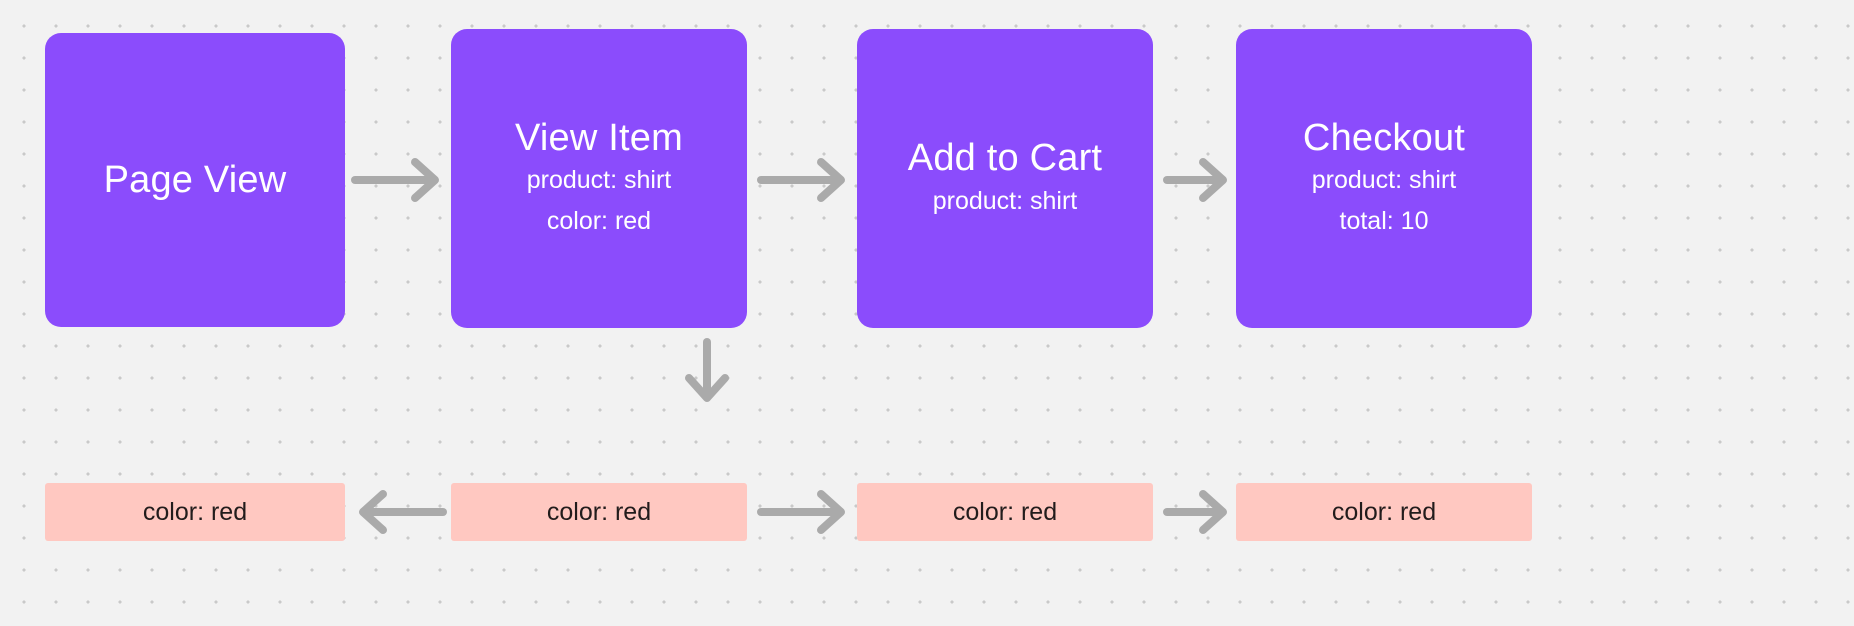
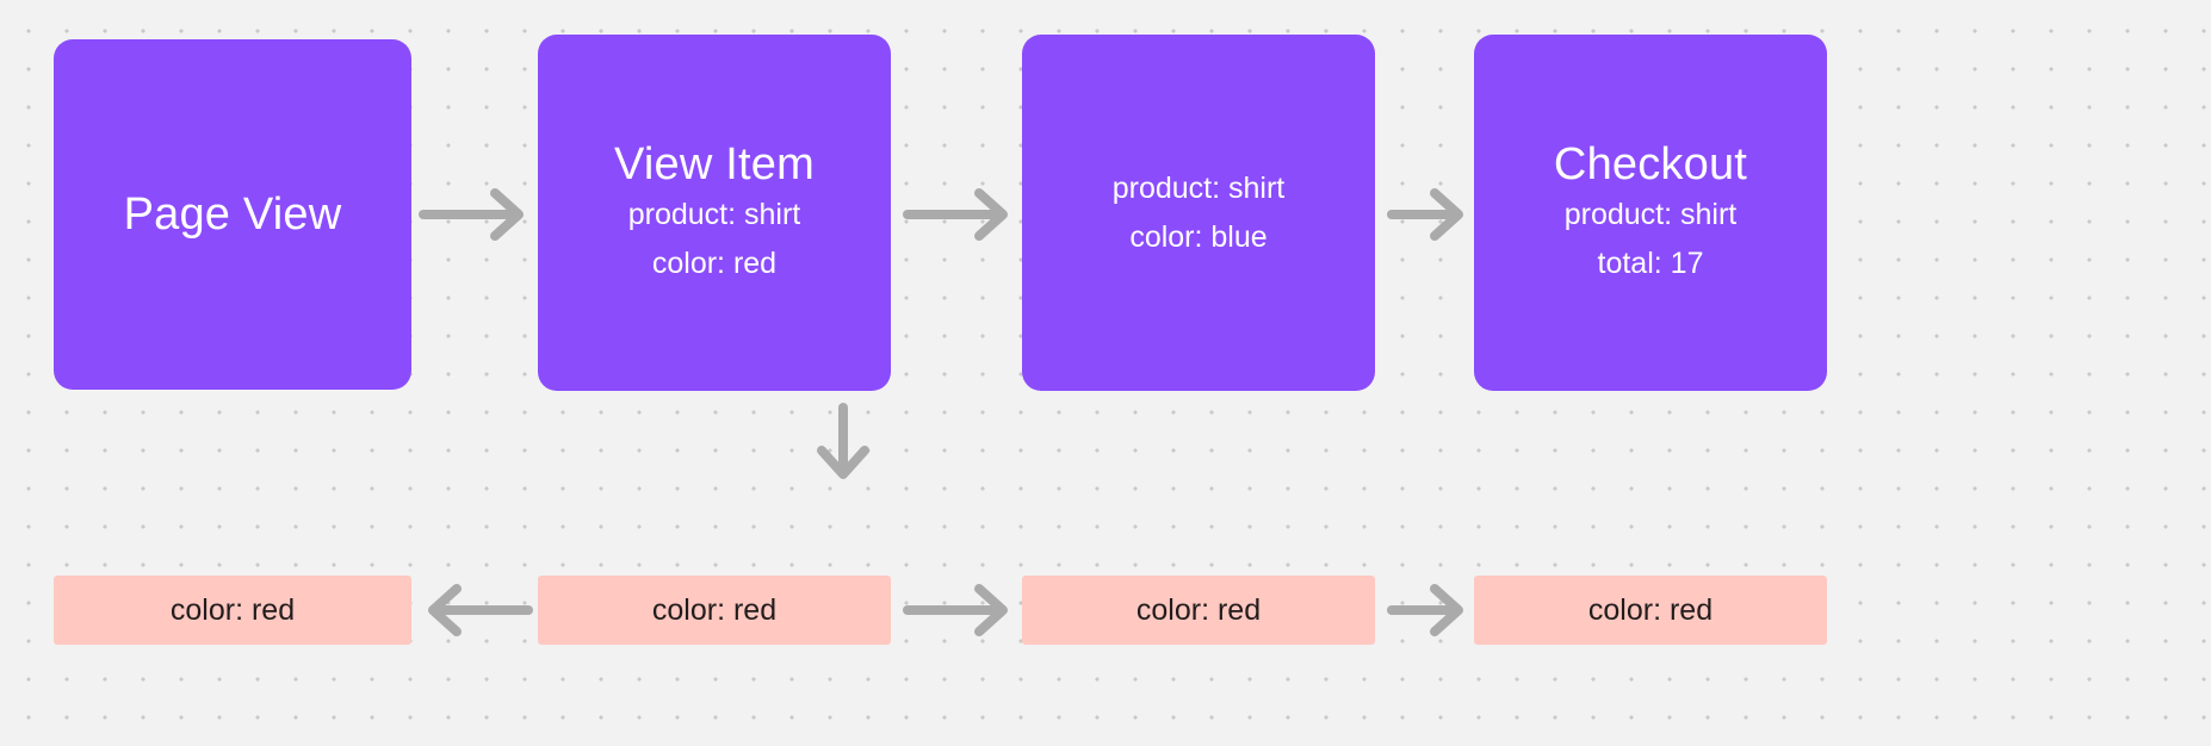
  Page View
  View Item
  product: shirt
  color: red
- Add to Cart
  product: shirt
+ color: blue
  Checkout
  product: shirt
- total: 10
+ total: 17
  color: red
  color: red
  color: red
  color: red
